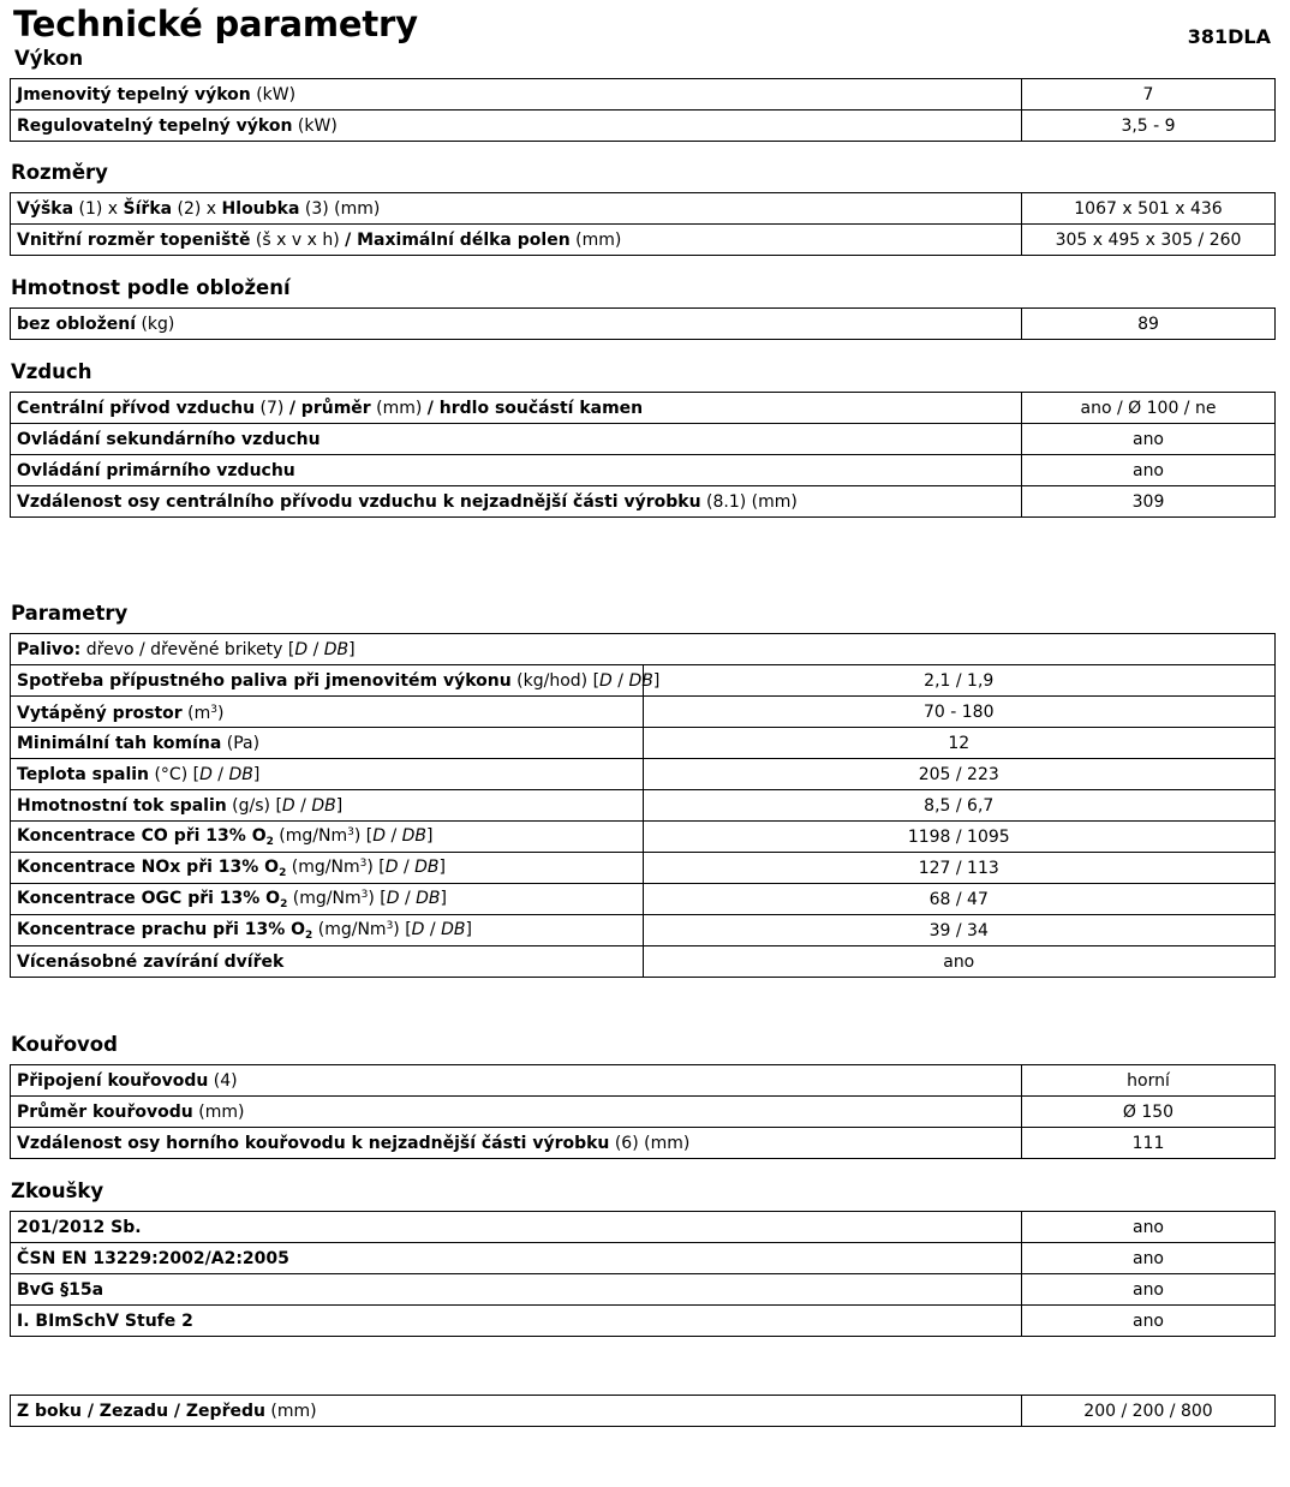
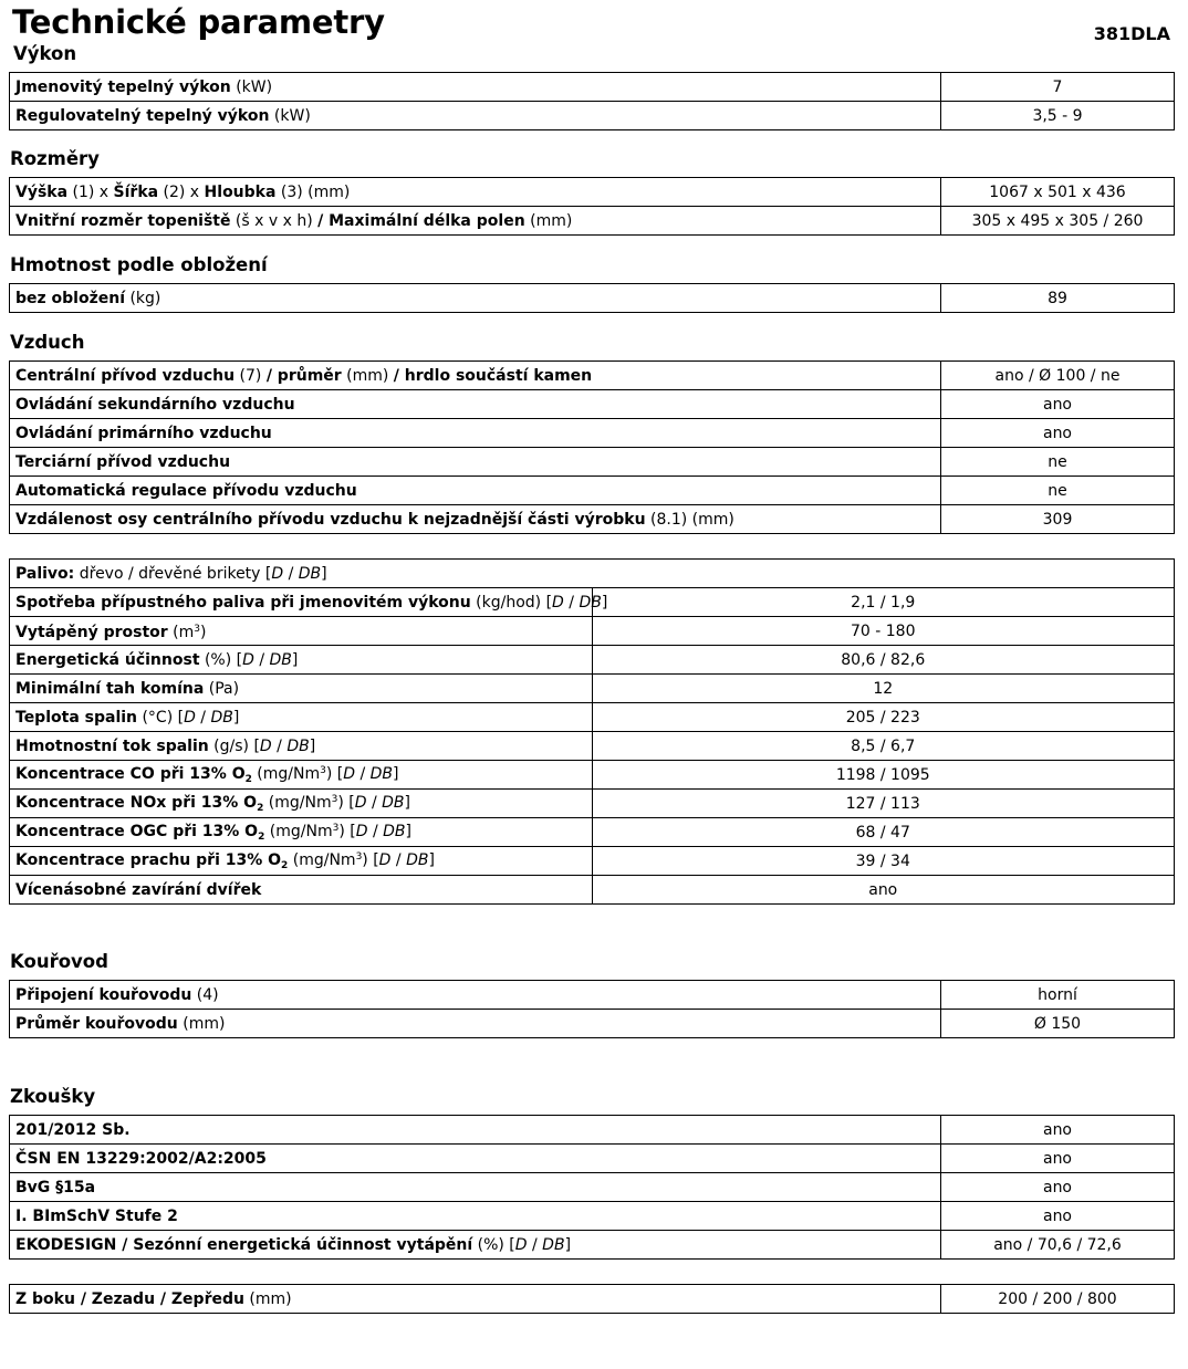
  Technické parametry
  381DLA
  Výkon
  Jmenovitý tepelný výkon (kW)	7
  Regulovatelný tepelný výkon (kW)	3,5 - 9
  Rozměry
  Výška (1) x Šířka (2) x Hloubka (3) (mm)	1067 x 501 x 436
  Vnitřní rozměr topeniště (š x v x h) / Maximální délka polen (mm)	305 x 495 x 305 / 260
  Hmotnost podle obložení
  bez obložení (kg)	89
  Vzduch
  Centrální přívod vzduchu (7) / průměr (mm) / hrdlo součástí kamen	ano / Ø 100 / ne
  Ovládání sekundárního vzduchu	ano
  Ovládání primárního vzduchu	ano
+ Terciární přívod vzduchu	ne
+ Automatická regulace přívodu vzduchu	ne
  Vzdálenost osy centrálního přívodu vzduchu k nejzadnější části výrobku (8.1) (mm)	309
- Parametry
  Palivo: dřevo / dřevěné brikety [D / DB]
  Spotřeba přípustného paliva při jmenovitém výkonu (kg/hod) [D / DB]	2,1 / 1,9
  Vytápěný prostor (m3)	70 - 180
+ Energetická účinnost (%) [D / DB]	80,6 / 82,6
  Minimální tah komína (Pa)	12
  Teplota spalin (°C) [D / DB]	205 / 223
  Hmotnostní tok spalin (g/s) [D / DB]	8,5 / 6,7
  Koncentrace CO při 13% O2 (mg/Nm3) [D / DB]	1198 / 1095
  Koncentrace NOx při 13% O2 (mg/Nm3) [D / DB]	127 / 113
  Koncentrace OGC při 13% O2 (mg/Nm3) [D / DB]	68 / 47
  Koncentrace prachu při 13% O2 (mg/Nm3) [D / DB]	39 / 34
  Vícenásobné zavírání dvířek	ano
  Kouřovod
  Připojení kouřovodu (4)	horní
  Průměr kouřovodu (mm)	Ø 150
- Vzdálenost osy horního kouřovodu k nejzadnější části výrobku (6) (mm)	111
  Zkoušky
  201/2012 Sb.	ano
  ČSN EN 13229:2002/A2:2005	ano
  BvG §15a	ano
  I. BImSchV Stufe 2	ano
+ EKODESIGN / Sezónní energetická účinnost vytápění (%) [D / DB]	ano / 70,6 / 72,6
  Z boku / Zezadu / Zepředu (mm)	200 / 200 / 800
